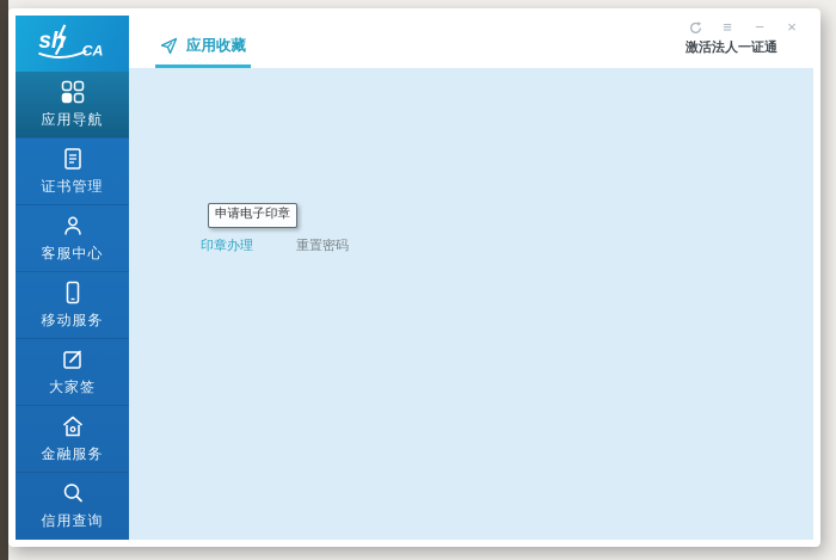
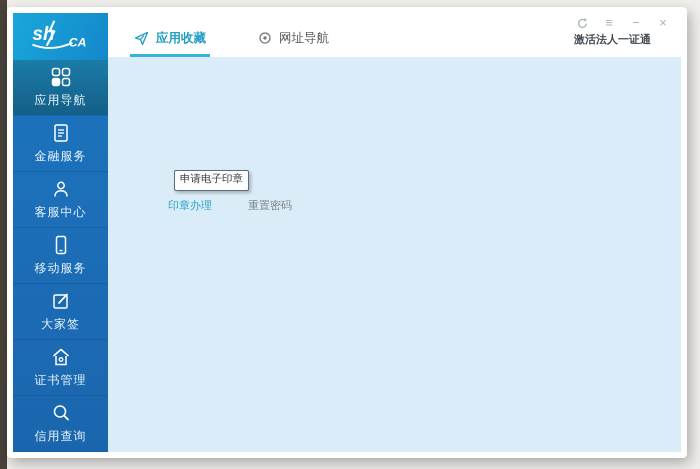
  sh
  CA
  应用导航
- 证书管理
+ 金融服务
  客服中心
  移动服务
  大家签
- 金融服务
+ 证书管理
  信用查询
  ≡
  −
  ×
  应用收藏
+ 网址导航
  激活法人一证通
  申请电子印章
  印章办理
  重置密码
